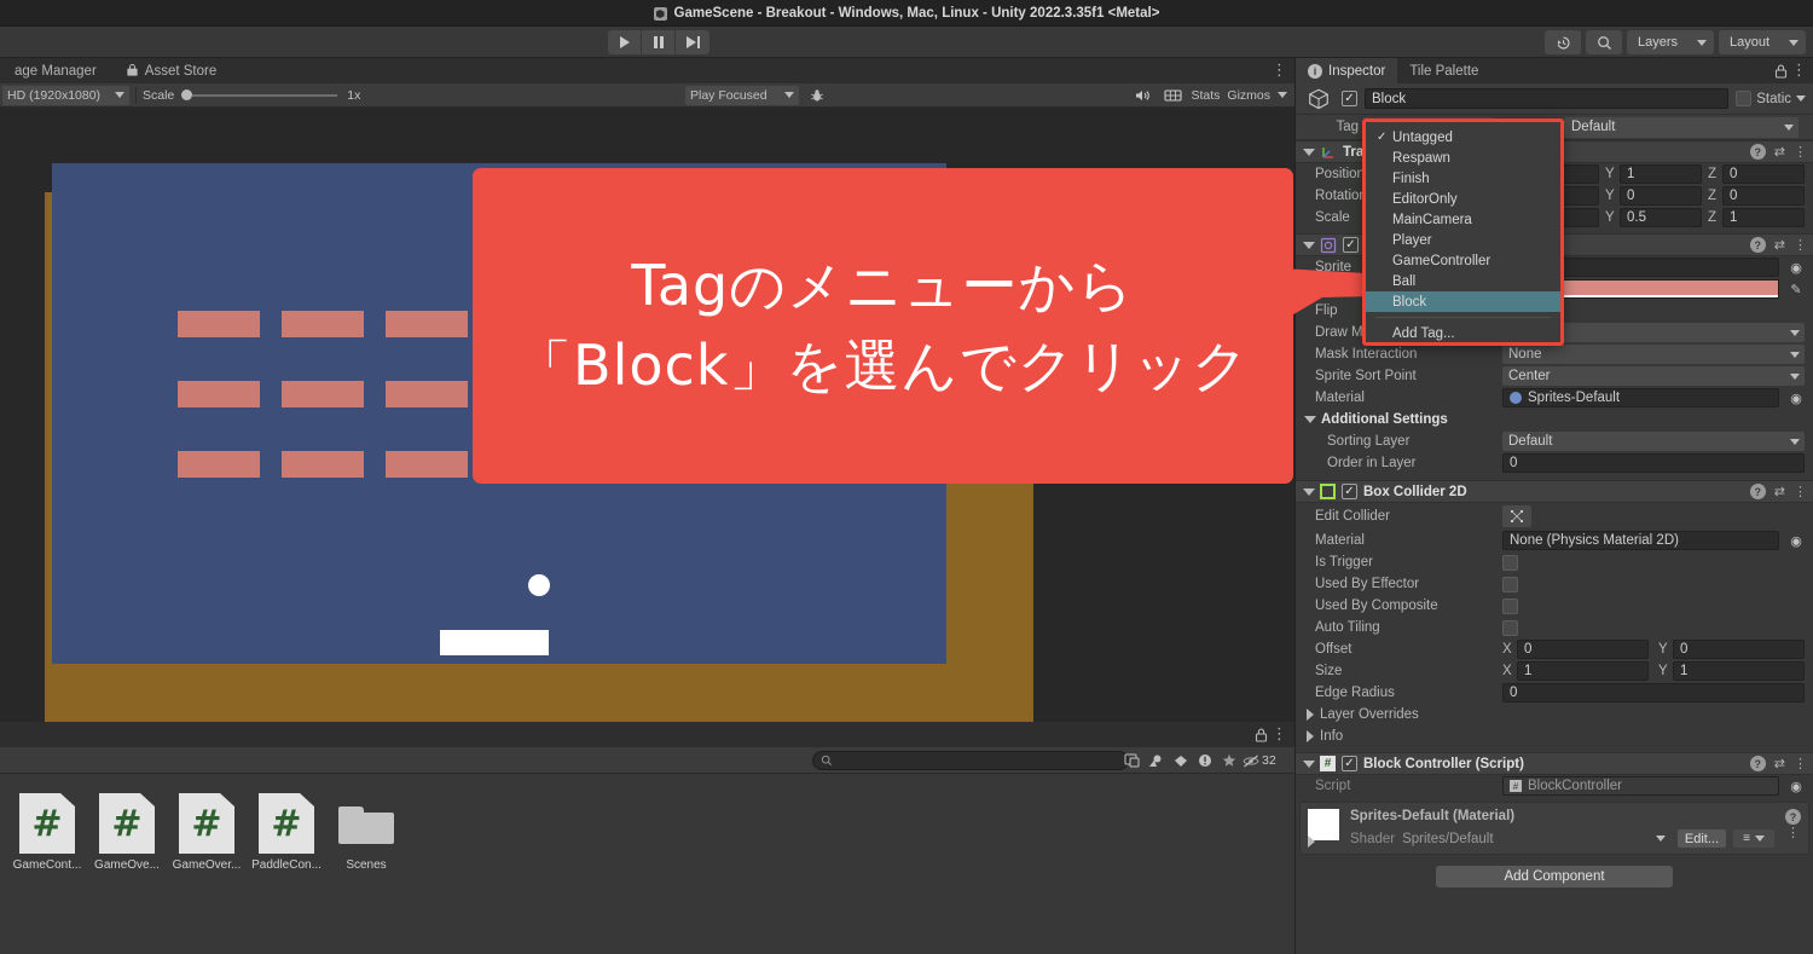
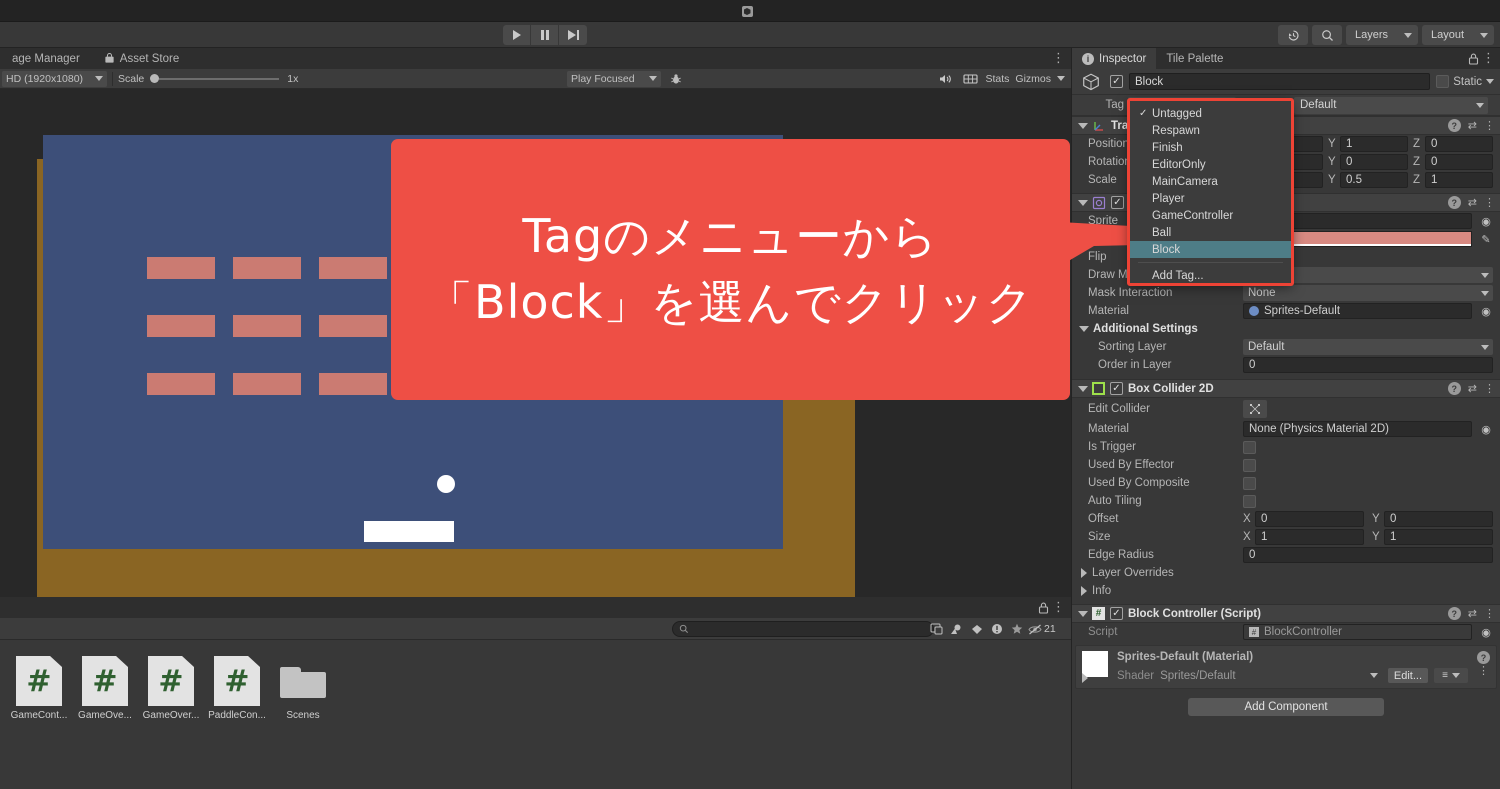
- GameScene - Breakout - Windows, Mac, Linux - Unity 2022.3.35f1 <Metal>
  Layers
  Layout
  age Manager
  Asset Store
  ⋮
  HD (1920x1080)
  Scale
  1x
  Play Focused
  Stats
  Gizmos
  Tagのメニューから
  「Block」を選んでクリック
  ⋮
- 32
+ 21
  #
  GameCont...
  #
  GameOve...
  #
  GameOver...
  #
  PaddleCon...
  Scenes
  i
  Inspector
  Tile Palette
  ⋮
  ✓
  Block
  Static
  Tag
  Default
  ?
  ⇄
  ⋮
  Position
  Y
  1
  Z
  0
  Rotation
  Y
  0
  Z
  0
  Scale
  Y
  0.5
  Z
  1
  ✓
  ?
  ⇄
  ⋮
  Sprite
  ◉
  ✎
  Flip
  Draw M
  Mask Interaction
  None
- Sprite Sort Point
- Center
  Material
  Sprites-Default
  ◉
  Additional Settings
  Sorting Layer
  Default
  Order in Layer
  0
  ✓
  Box Collider 2D
  ?
  ⇄
  ⋮
  Edit Collider
  Material
  None (Physics Material 2D)
  ◉
  Is Trigger
  Used By Effector
  Used By Composite
  Auto Tiling
  Offset
  X
  0
  Y
  0
  Size
  X
  1
  Y
  1
  Edge Radius
  0
  Layer Overrides
  Info
  #
  ✓
  Block Controller (Script)
  ?
  ⇄
  ⋮
  Script
  #
  BlockController
  ◉
  Sprites-Default (Material)
  Shader
  Sprites/Default
  Edit...
  ≡
  ?
  ⋮
  Add Component
  Untagged
  Respawn
  Finish
  EditorOnly
  MainCamera
  Player
  GameController
  Ball
  Block
  Add Tag...
